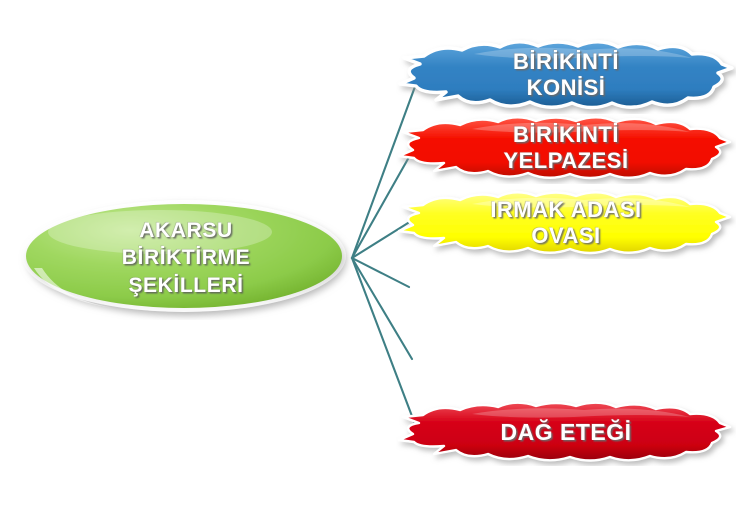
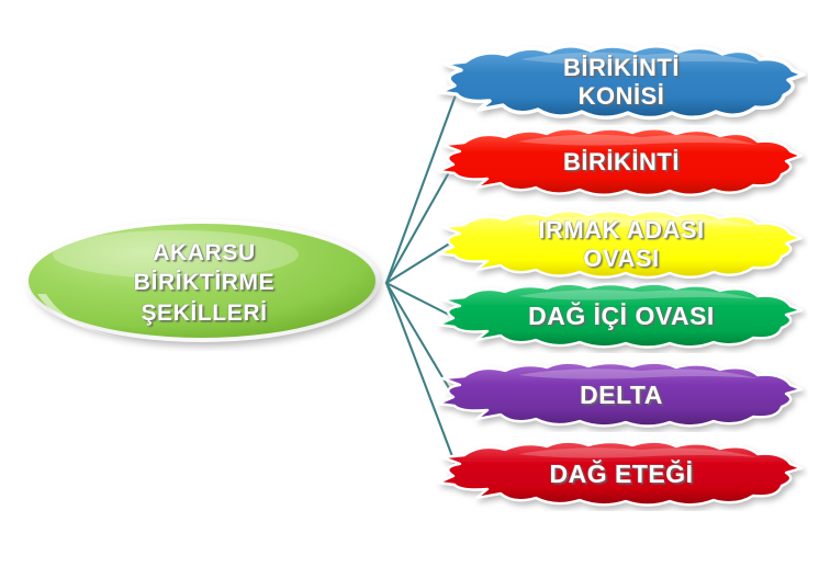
  AKARSU
  BİRİKTİRME
  ŞEKİLLERİ
  BİRİKİNTİ
  KONİSİ
  BİRİKİNTİ
- YELPAZESİ
  IRMAK ADASI
  OVASI
+ DAĞ İÇİ OVASI
+ DELTA
  DAĞ ETEĞİ
